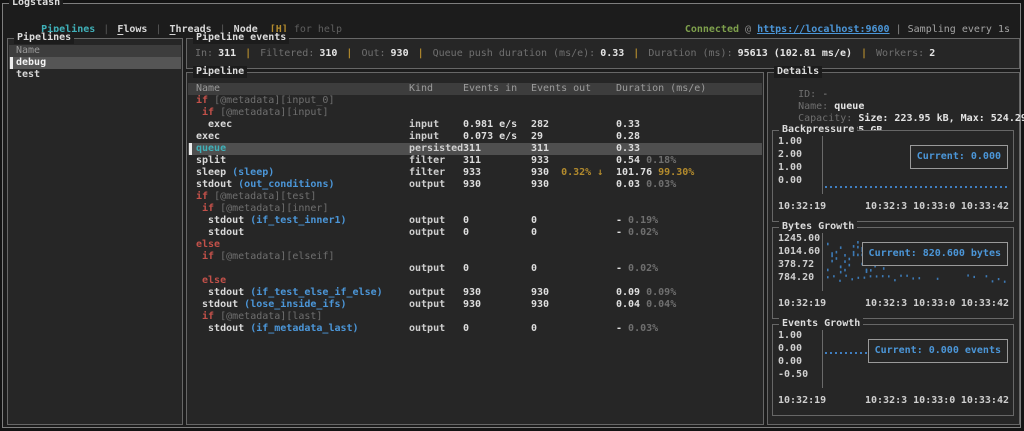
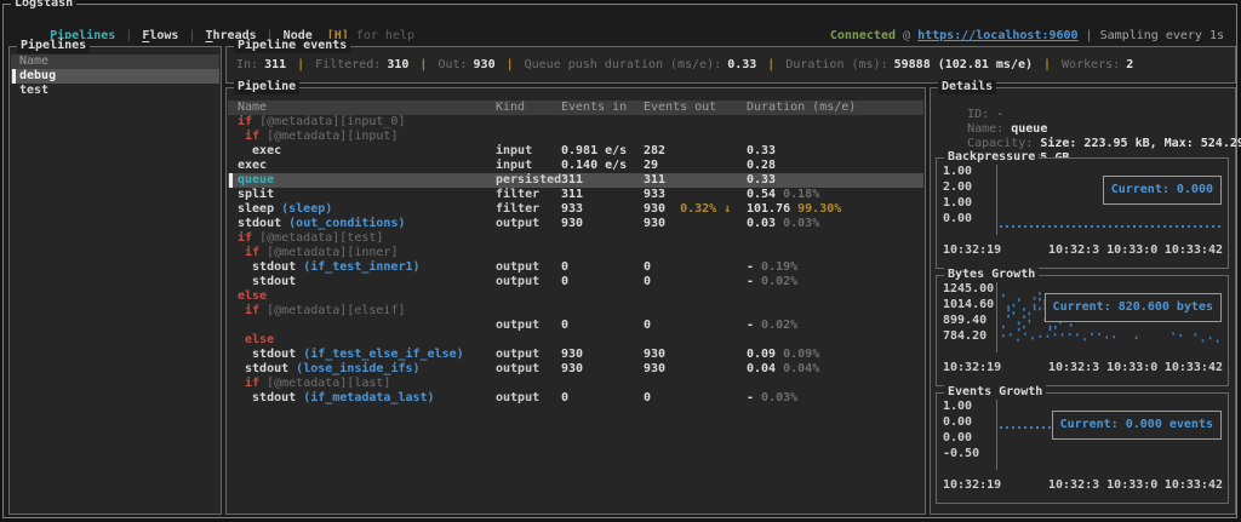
  Logstash
  Pipelines | Flows | Threads | Node [H] for help
  Connected @ https://localhost:9600 | Sampling every 1s
  Pipelines
  Name
  debug
  test
  Pipeline events
- In: 311 | Filtered: 310 | Out: 930 | Queue push duration (ms/e): 0.33 | Duration (ms): 95613 (102.81 ms/e) | Workers: 2
+ In: 311 | Filtered: 310 | Out: 930 | Queue push duration (ms/e): 0.33 | Duration (ms): 59888 (102.81 ms/e) | Workers: 2
  Pipeline
  Name
  Kind
  Events in
  Events out
  Duration (ms/e)
  if [@metadata][input_0]
  if [@metadata][input]
  exec
  input
  0.981 e/s
  282
  0.33
  exec
  input
- 0.073 e/s
+ 0.140 e/s
  29
  0.28
  queue
  persisted
  311
  311
  0.33
  split
  filter
  311
  933
  0.54 0.18%
  sleep (sleep)
  filter
  933
  930 0.32% ↓
  101.76 99.30%
  stdout (out_conditions)
  output
  930
  930
  0.03 0.03%
  if [@metadata][test]
  if [@metadata][inner]
  stdout (if_test_inner1)
  output
  0
  0
  - 0.19%
  stdout
  output
  0
  0
  - 0.02%
  else
  if [@metadata][elseif]
  output
  0
  0
  - 0.02%
  else
  stdout (if_test_else_if_else)
  output
  930
  930
  0.09 0.09%
  stdout (lose_inside_ifs)
  output
  930
  930
  0.04 0.04%
  if [@metadata][last]
  stdout (if_metadata_last)
  output
  0
  0
  - 0.03%
  Details
  ID: -
  Name: queue
  Capacity: Size: 223.95 kB, Max: 524.2
  Backpressure
  1.00
  2.00
  1.00
  0.00
  10:32:19
  10:32:3 10:33:0
  10:33:42
  Current: 0.000
  Bytes Growth
  1245.00
  1014.60
- 378.72
+ 899.40
  784.20
  10:32:19
  10:32:3 10:33:0
  10:33:42
  Current: 820.600 bytes
  Events Growth
  1.00
  0.00
  0.00
  -0.50
  10:32:19
  10:32:3 10:33:0
  10:33:42
  Current: 0.000 events
